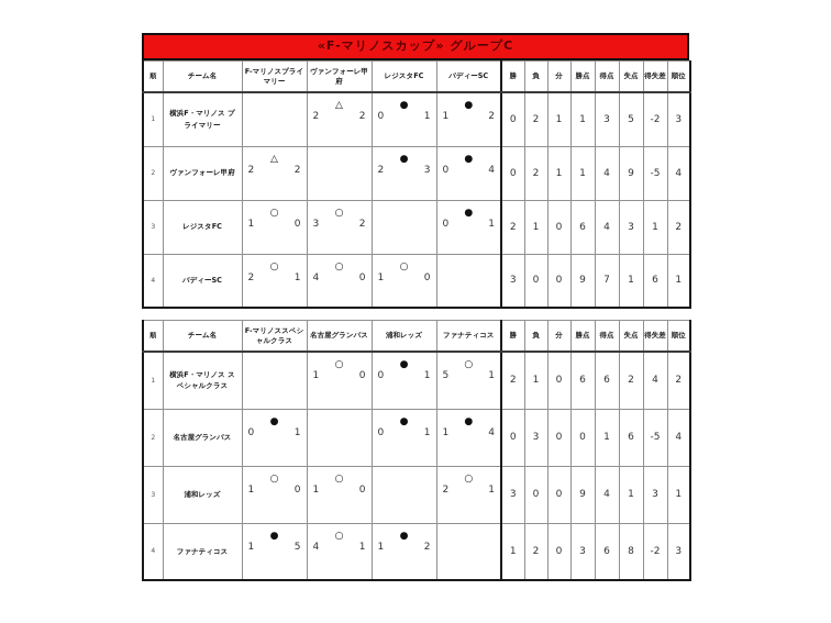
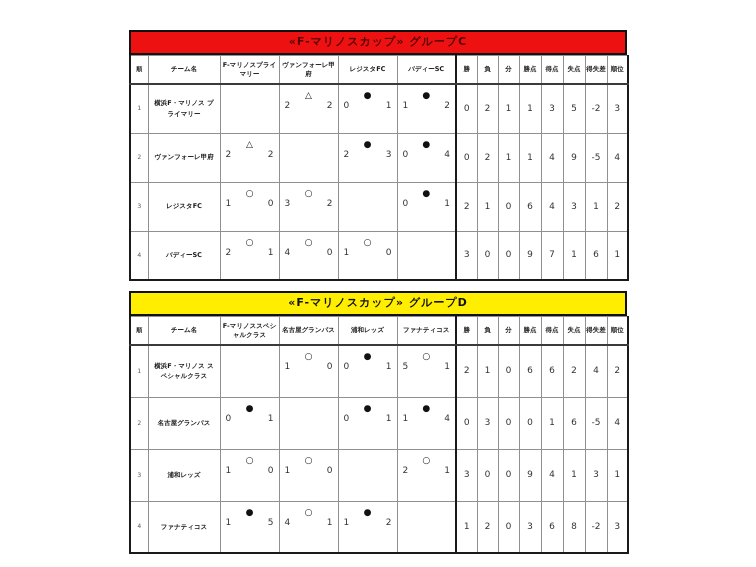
  «F-マリノスカップ» グループC
  	横浜F・マリノス プライマリー		△2 2	●0 1	●1 2	0	2	1	1	3	5	-2	3
  	ヴァンフォーレ甲府	△2 2		●2 3	●0 4	0	2	1	1	4	9	-5	4
  	レジスタFC	○1 0	○3 2		●0 1	2	1	0	6	4	3	1	2
  	バディーSC	○2 1	○4 0	○1 0		3	0	0	9	7	1	6	1
+ «F-マリノスカップ» グループD
  	チーム名	F-マリノススペシャルクラス	名古屋グランパス	浦和レッズ	ファナティコス	勝	負	分	勝点	得点	失点	得失差	順位
  	横浜F・マリノス スペシャルクラス		○1 0	●0 1	○5 1	2	1	0	6	6	2	4	2
  	名古屋グランパス	●0 1		●0 1	●1 4	0	3	0	0	1	6	-5	4
  	浦和レッズ	○1 0	○1 0		○2 1	3	0	0	9	4	1	3	1
  	ファナティコス	●1 5	○4 1	●1 2		1	2	0	3	6	8	-2	3
